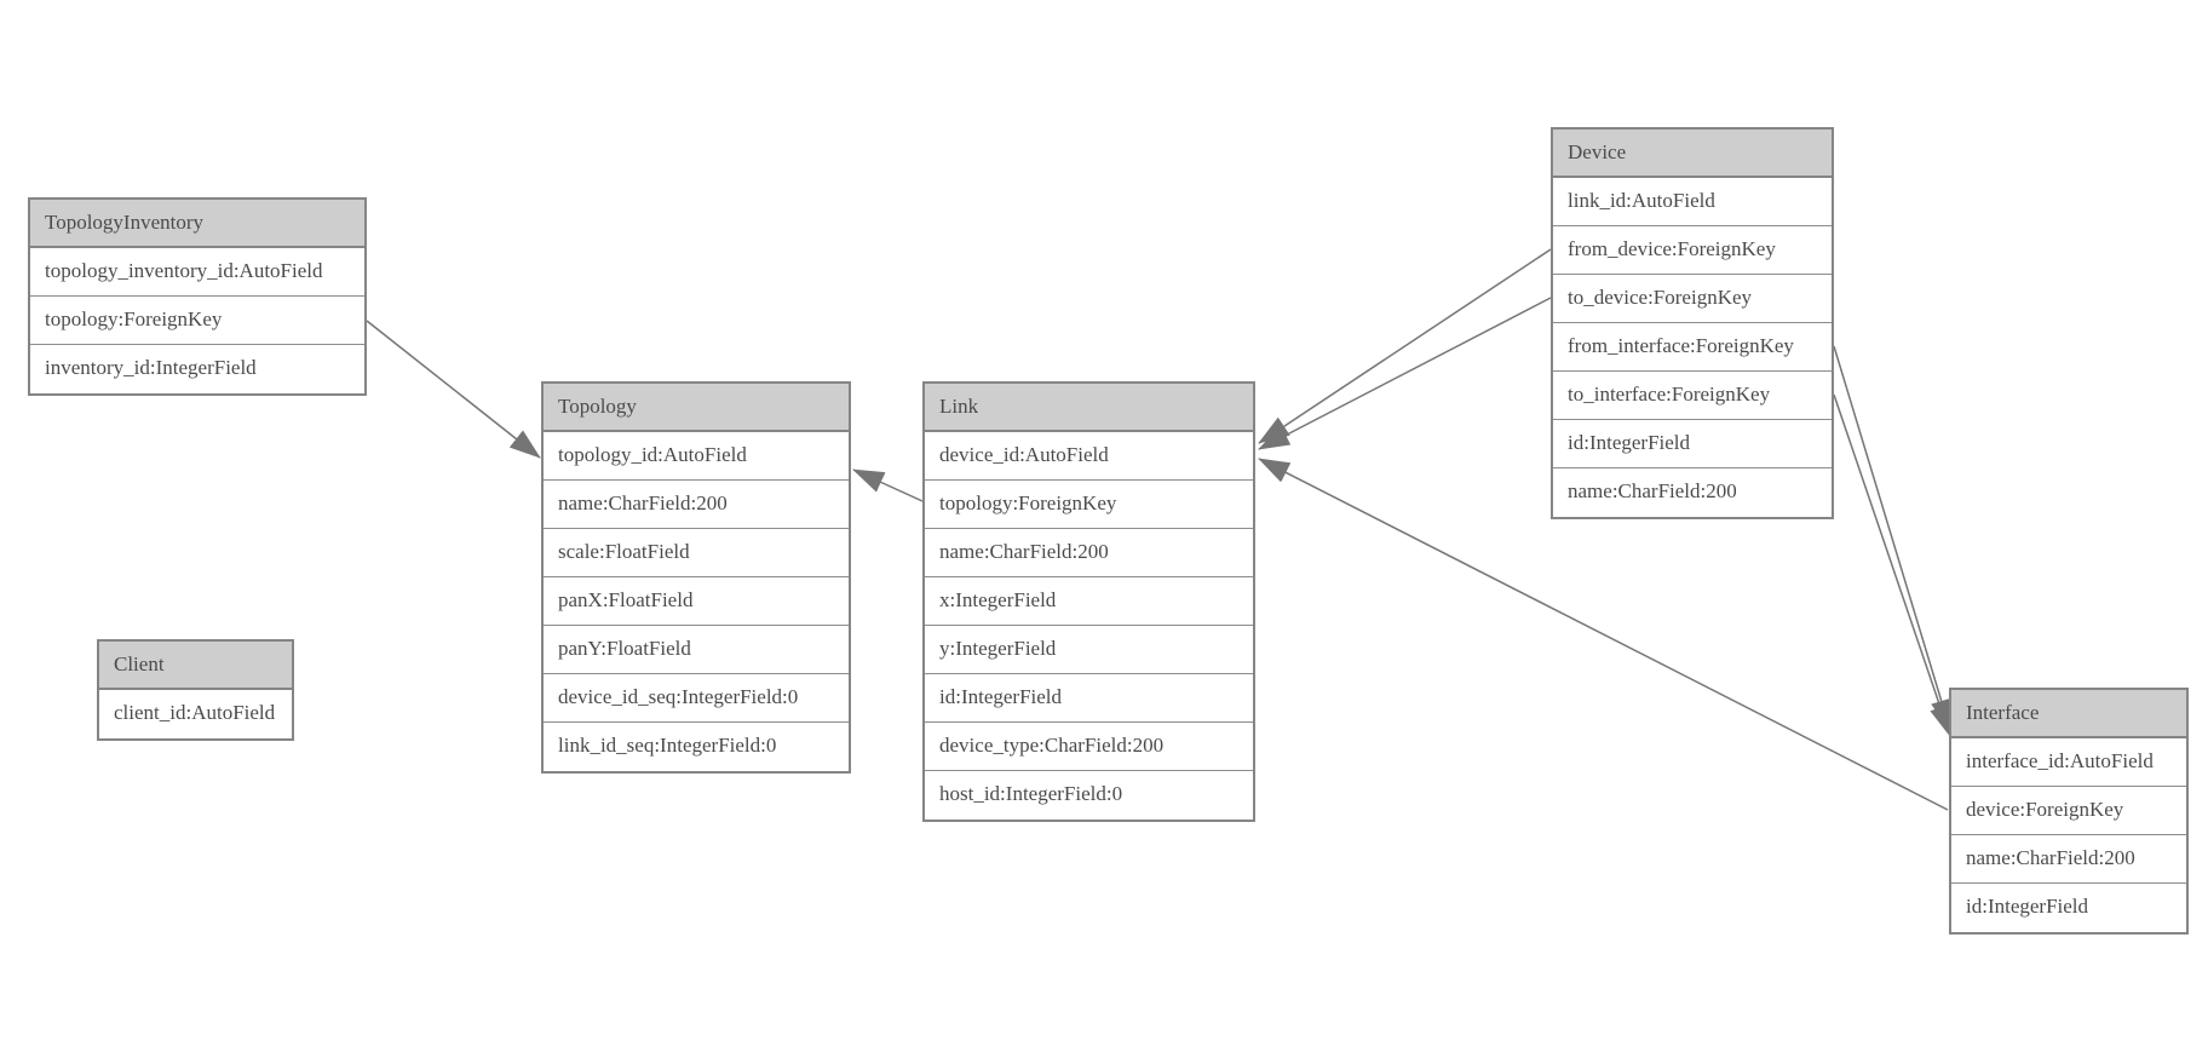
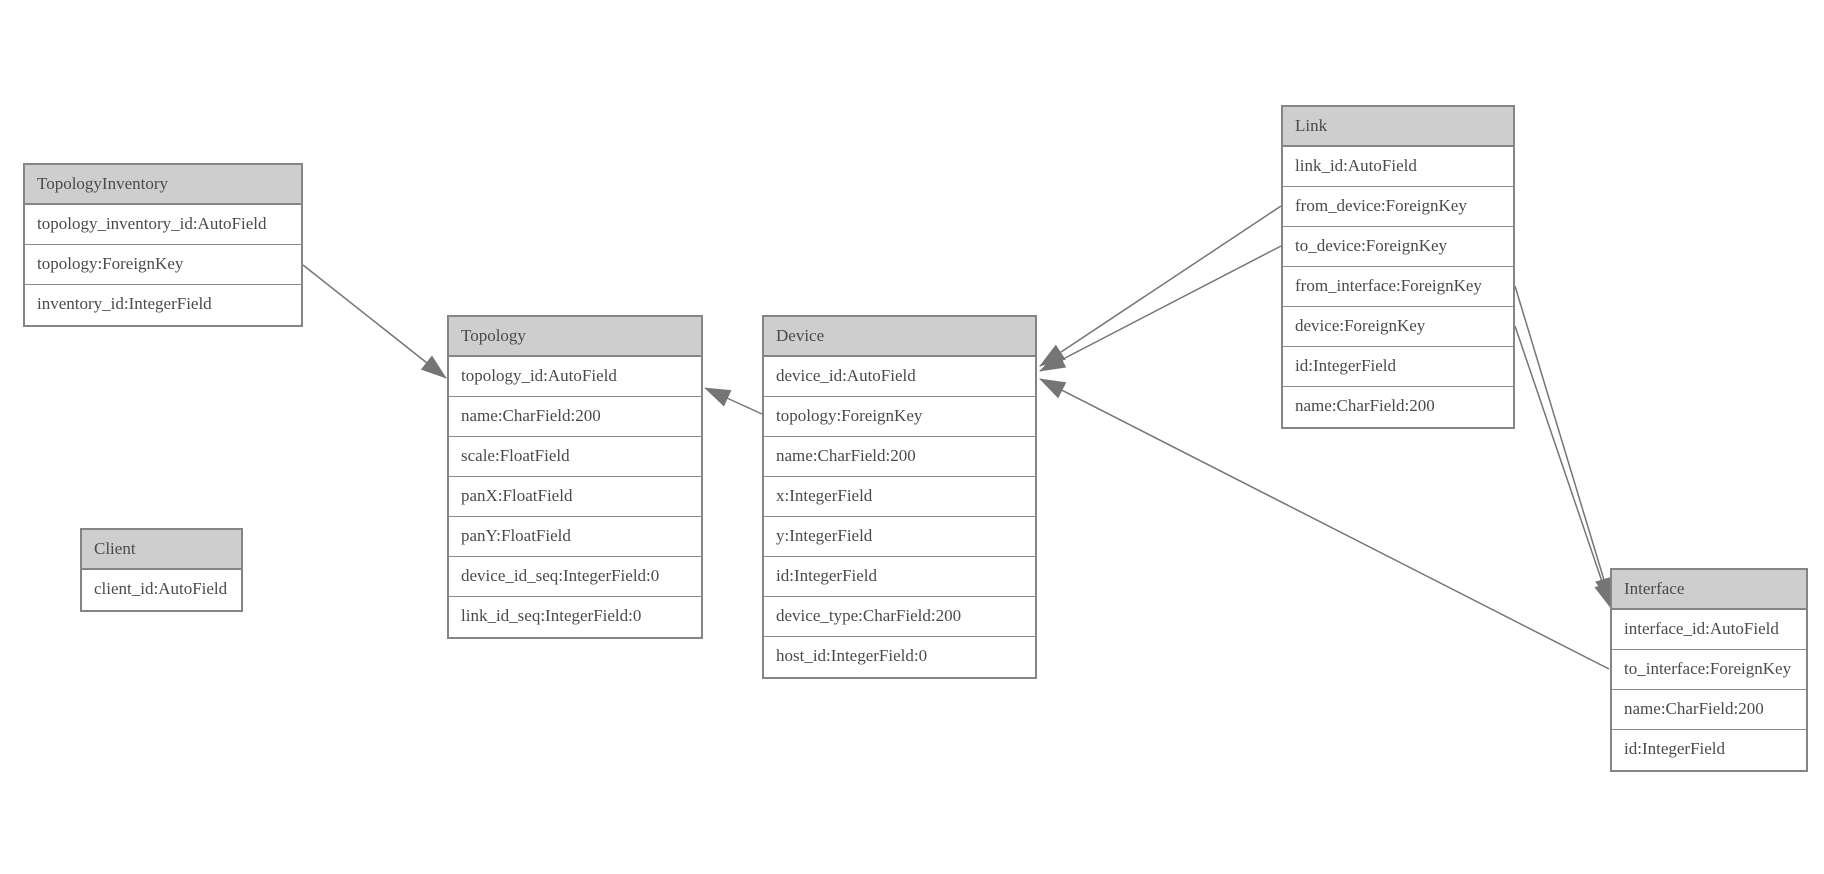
  TopologyInventory
  topology_inventory_id:AutoField
  topology:ForeignKey
  inventory_id:IntegerField
  Topology
  topology_id:AutoField
  name:CharField:200
  scale:FloatField
  panX:FloatField
  panY:FloatField
  device_id_seq:IntegerField:0
  link_id_seq:IntegerField:0
  Client
  client_id:AutoField
- Link
+ Device
  device_id:AutoField
  topology:ForeignKey
  name:CharField:200
  x:IntegerField
  y:IntegerField
  id:IntegerField
  device_type:CharField:200
  host_id:IntegerField:0
- Device
+ Link
  link_id:AutoField
  from_device:ForeignKey
  to_device:ForeignKey
  from_interface:ForeignKey
- to_interface:ForeignKey
+ device:ForeignKey
  id:IntegerField
  name:CharField:200
  Interface
  interface_id:AutoField
- device:ForeignKey
+ to_interface:ForeignKey
  name:CharField:200
  id:IntegerField
